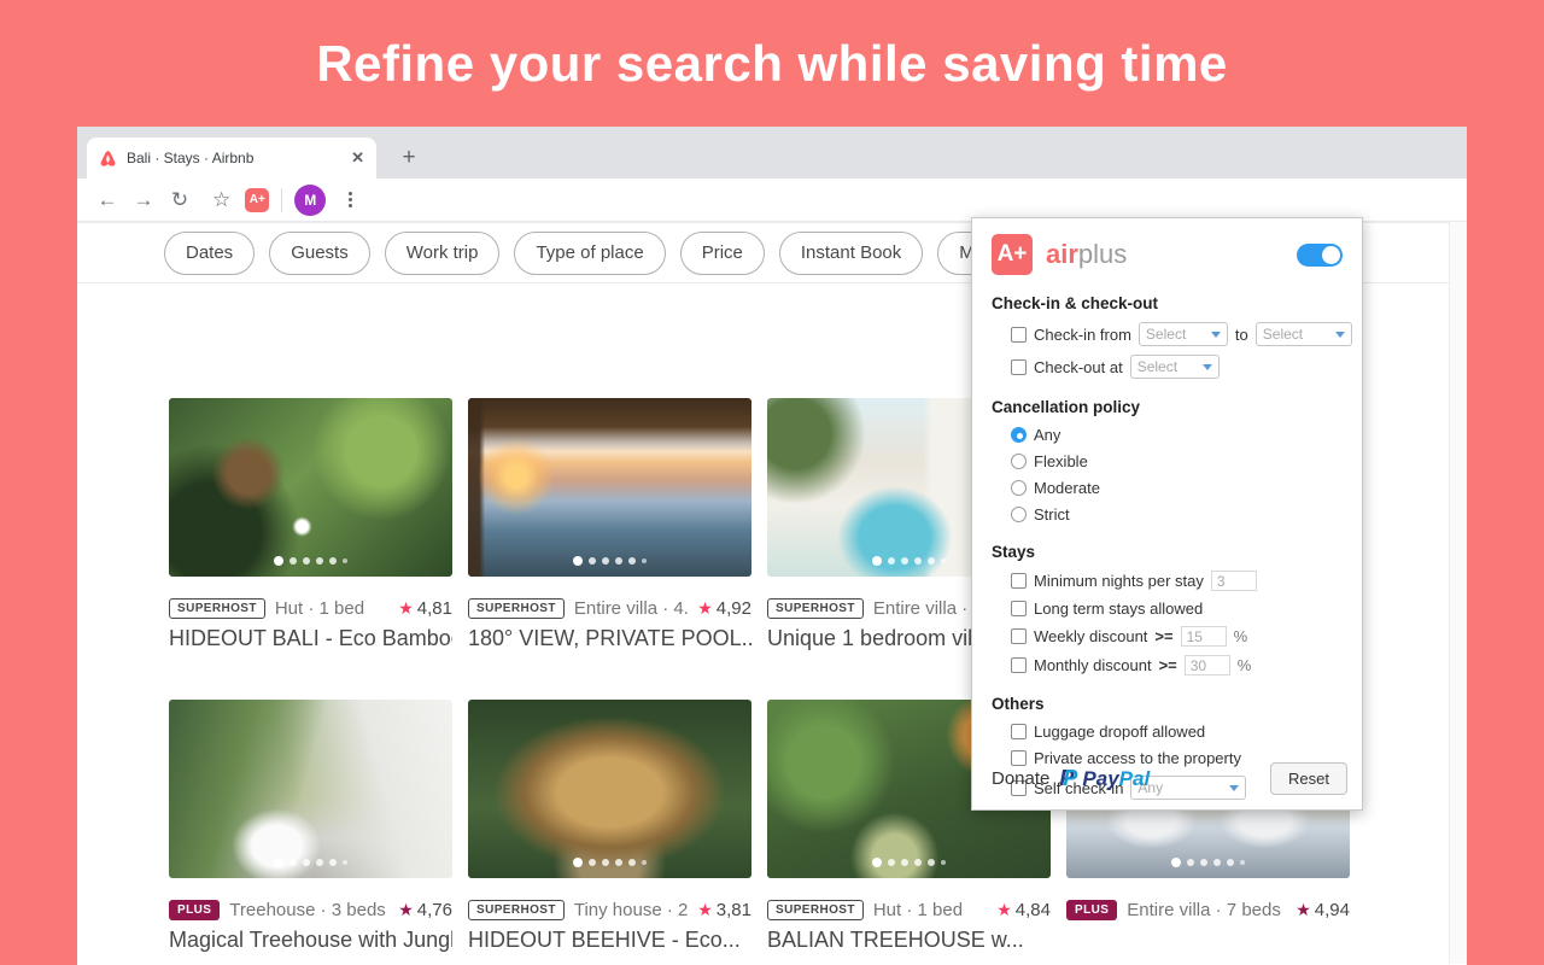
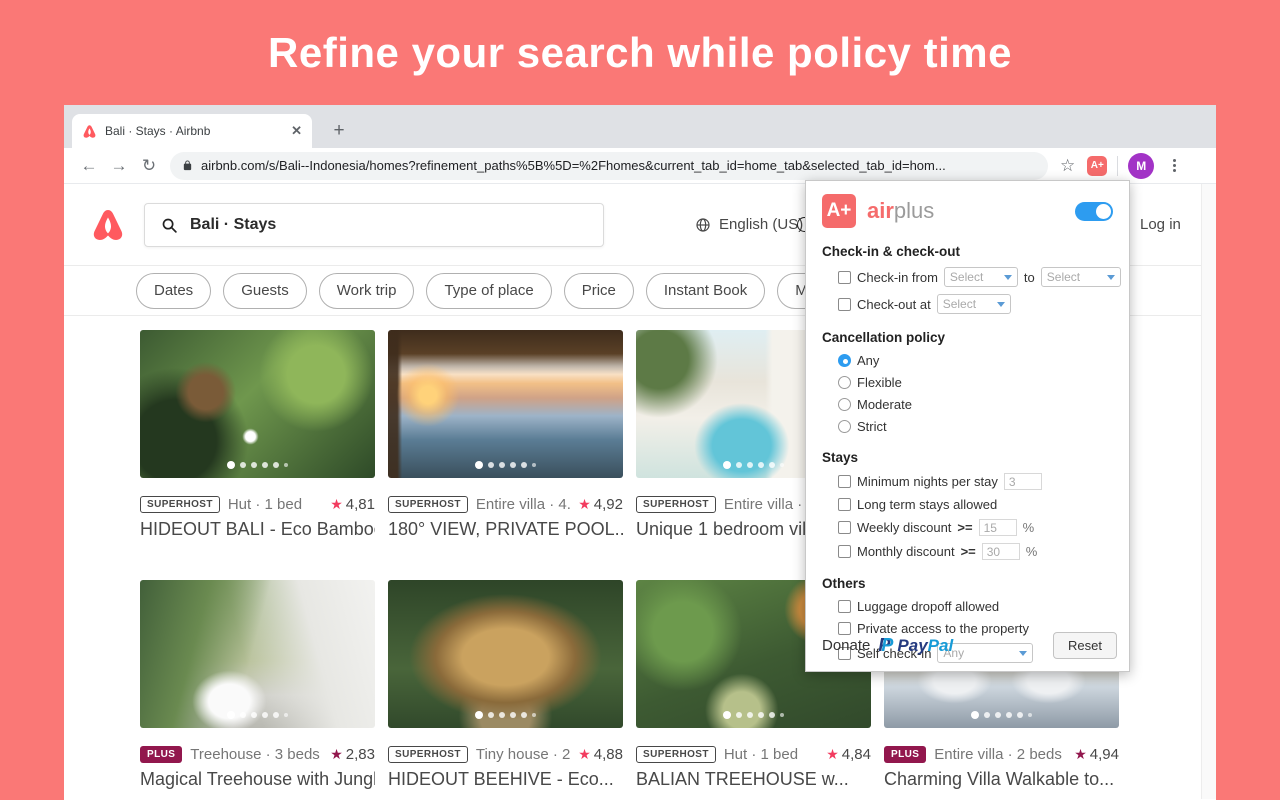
- Refine your search while saving time
+ Refine your search while policy time
  Bali · Stays · Airbnb
  ✕
  +
  ←
  →
  ↻
+ airbnb.com/s/Bali--Indonesia/homes?refinement_paths%5B%5D=%2Fhomes&current_tab_id=home_tab&selected_tab_id=hom...
  ☆
  A+
  M
+ Bali · Stays
+ English (US)
+ Log in
  Dates
  Guests
  Work trip
  Type of place
  Price
  Instant Book
  SUPERHOST
  Hut · 1 bed
  ★
  4,81
  HIDEOUT BALI - Eco Bambo
  SUPERHOST
  Entire villa · 4.
  ★
  4,92
  180° VIEW, PRIVATE POOL..
  SUPERHOST
  Entire villa ·
  Unique 1 bedroom vi
  PLUS
  Treehouse · 3 beds
  ★
- 4,76
+ 2,83
  Magical Treehouse with Jung
  SUPERHOST
  Tiny house · 2
  ★
- 3,81
+ 4,88
  HIDEOUT BEEHIVE - Eco...
  SUPERHOST
  Hut · 1 bed
  ★
  4,84
  BALIAN TREEHOUSE w...
  PLUS
- Entire villa · 7 beds
+ Entire villa · 2 beds
  ★
  4,94
+ Charming Villa Walkable to...
  A+
  airplus
  Check-in & check-out
  Check-in from
  Select
  to
  Select
  Check-out at
  Select
  Cancellation policy
  Any
  Flexible
  Moderate
  Strict
  Stays
  Minimum nights per stay
  3
  Long term stays allowed
  Weekly discount
  >=
  15
  %
  Monthly discount
  >=
  30
  %
  Others
  Luggage dropoff allowed
  Private access to the property
  Self check-in
  Any
  Donate
  PP
  PayPal
  Reset
